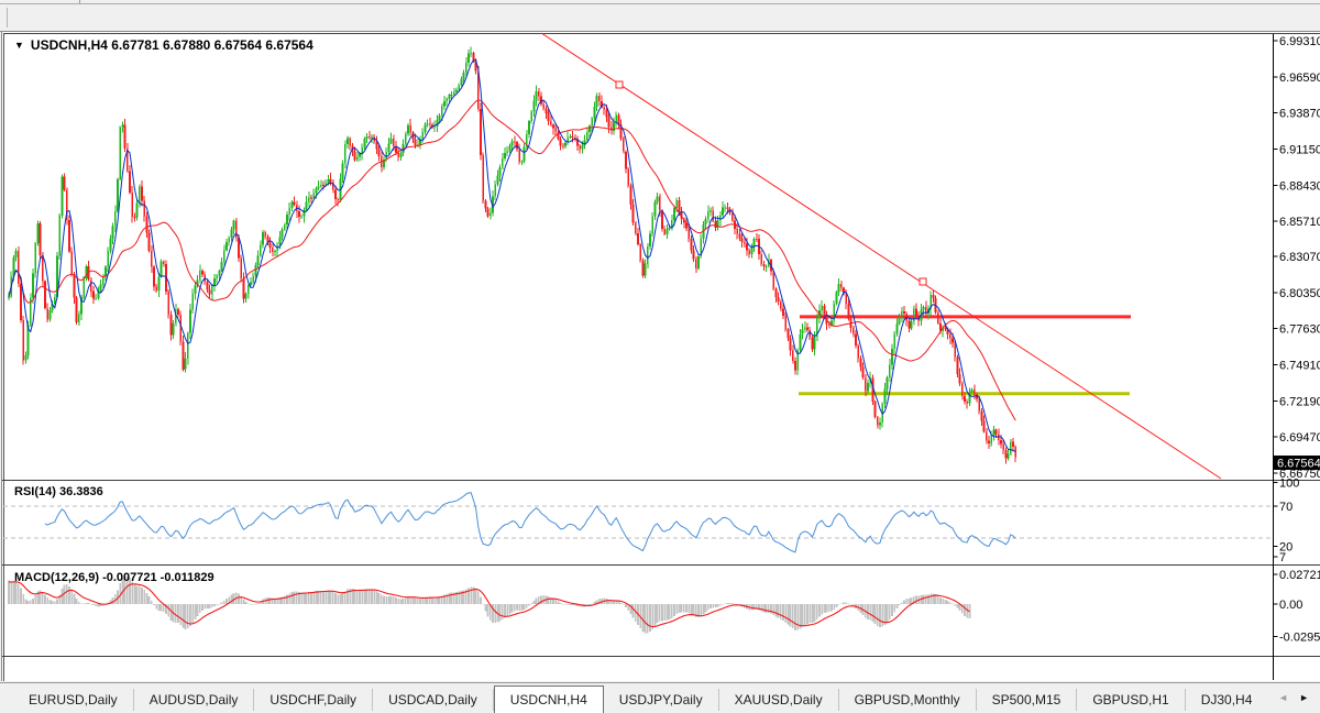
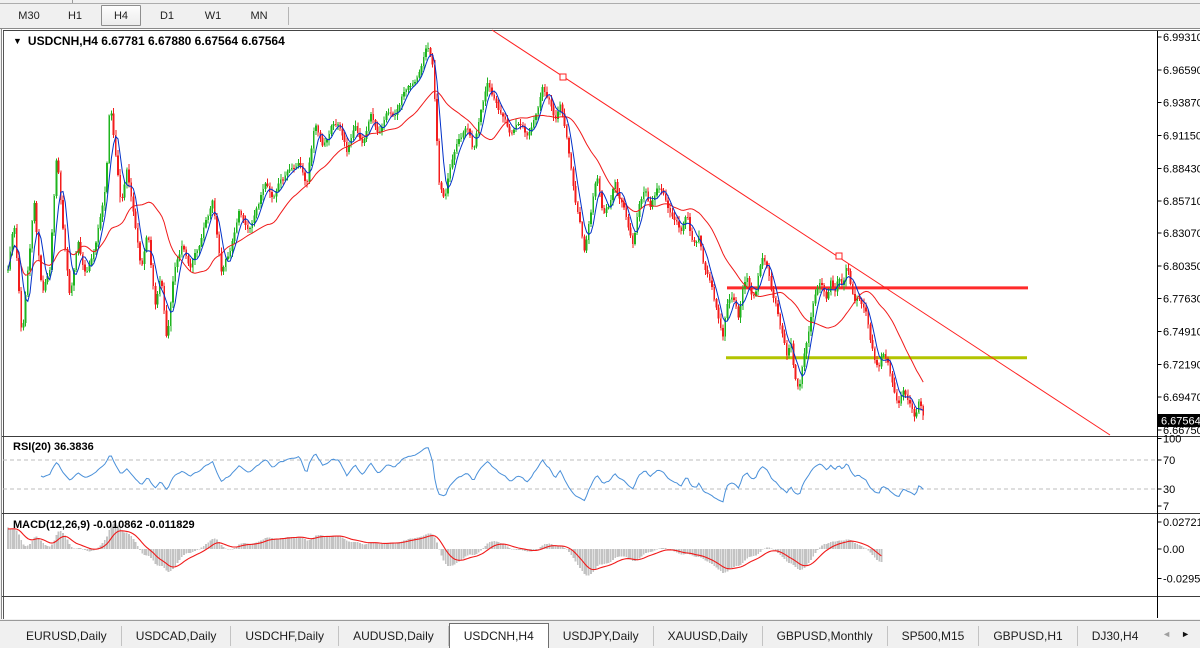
+ M30
+ H1
+ H4
+ D1
+ W1
+ MN
  6.9931
  6.9659
  6.9387
  6.91150
  6.8843
  6.8571
  6.8307
  6.8035
  6.7763
  6.7491
  6.7219
  6.6947
  6.6675
  100
  70
- 20
+ 30
  7
  0.0272
  0.00
  -0.0295
  6.67564
  ▼
  USDCNH,H4 6.67781 6.67880 6.67564 6.67564
- RSI(14) 36.3836
+ RSI(20) 36.3836
- MACD(12,26,9) -0.007721 -0.011829
+ MACD(12,26,9) -0.010862 -0.011829
  EURUSD,Daily
- AUDUSD,Daily
+ USDCAD,Daily
  USDCHF,Daily
- USDCAD,Daily
+ AUDUSD,Daily
  USDCNH,H4
  USDJPY,Daily
  XAUUSD,Daily
  GBPUSD,Monthly
  SP500,M15
  GBPUSD,H1
  DJ30,H4
  ◄
  ►
